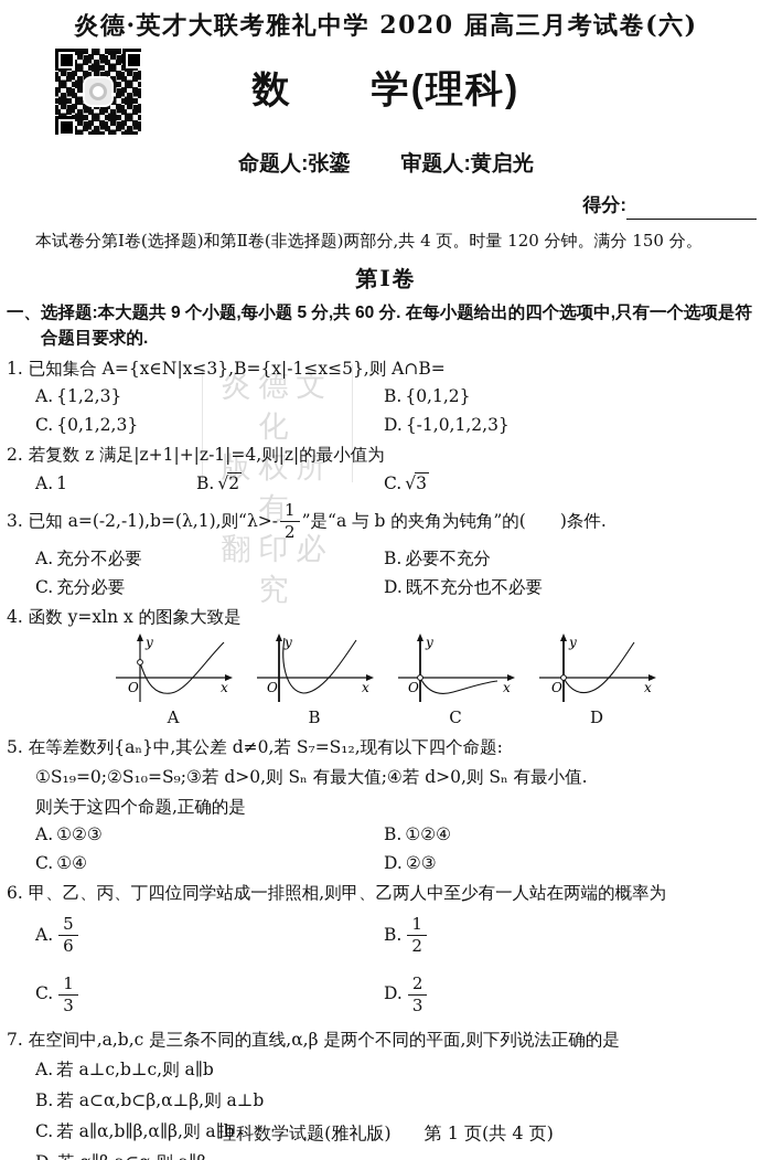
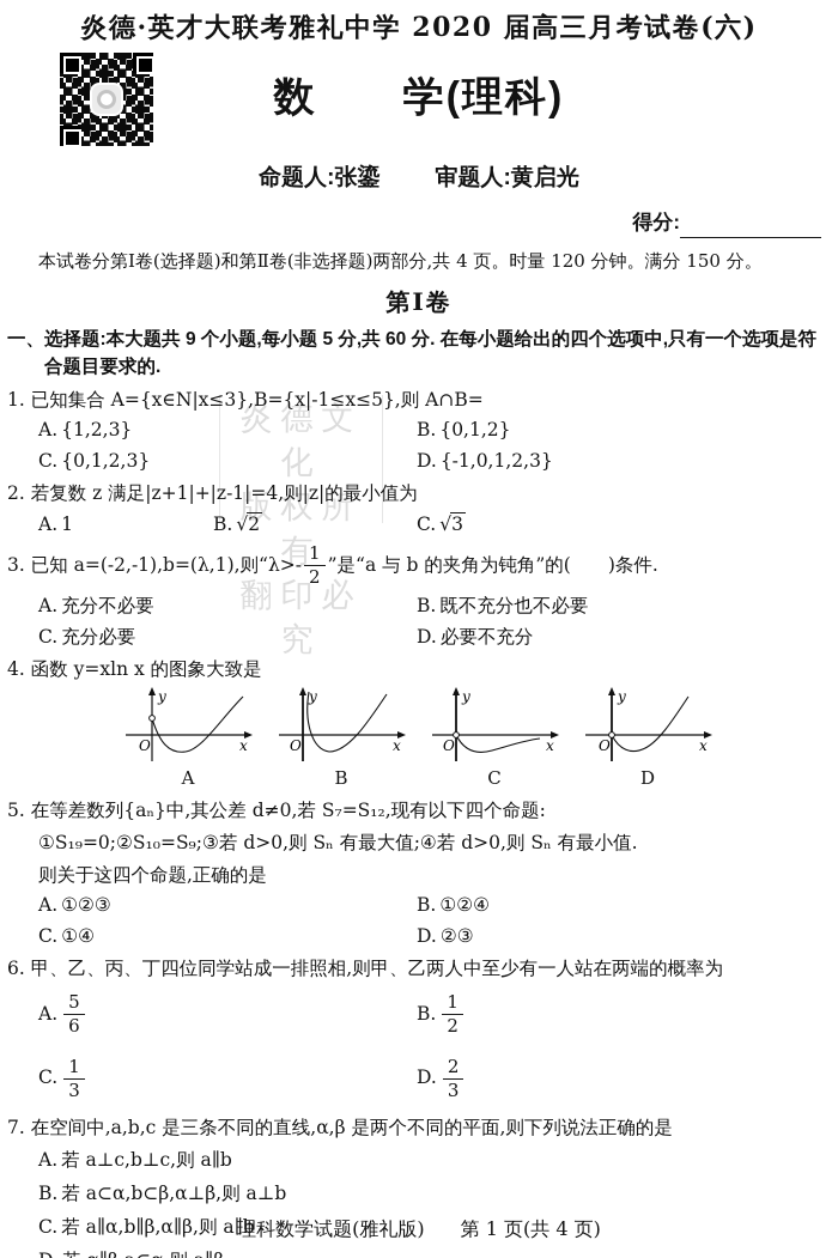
  炎德文化
  版权所有
  翻印必究
  炎德·英才大联考雅礼中学 2020 届高三月考试卷(六)
  数 学(理科)
  命题人:张鎏
  审题人:黄启光
  得分:
  本试卷分第Ⅰ卷(选择题)和第Ⅱ卷(非选择题)两部分,共 4 页。时量 120 分钟。满分 150 分。
  第Ⅰ卷
  一、选择题:本大题共 9 个小题,每小题 5 分,共 60 分. 在每小题给出的四个选项中,只有一个选项是符合题目要求的.
  1. 已知集合 A={x∈N|x≤3},B={x|-1≤x≤5},则 A∩B=
  A. {1,2,3}
  B. {0,1,2}
  C. {0,1,2,3}
  D. {-1,0,1,2,3}
  2. 若复数 z 满足|z+1|+|z-1|=4,则|z|的最小值为
  A. 1
  B. √2
  C. √3
  3. 已知 a=(-2,-1),b=(λ,1),则“λ>-
  1
  2
  ”是“a 与 b 的夹角为钝角”的( )条件.
  A. 充分不必要
- B. 必要不充分
+ B. 既不充分也不必要
  C. 充分必要
- D. 既不充分也不必要
+ D. 必要不充分
  4. 函数 y=xln x 的图象大致是
  y
  x
  O
  A
  y
  x
  O
  B
  y
  x
  O
  C
  y
  x
  O
  D
  5. 在等差数列{aₙ}中,其公差 d≠0,若 S₇=S₁₂,现有以下四个命题:
  ①S₁₉=0;②S₁₀=S₉;③若 d>0,则 Sₙ 有最大值;④若 d>0,则 Sₙ 有最小值.
  则关于这四个命题,正确的是
  A. ①②③
  B. ①②④
  C. ①④
  D. ②③
  6. 甲、乙、丙、丁四位同学站成一排照相,则甲、乙两人中至少有一人站在两端的概率为
  A.
  5
  6
  B.
  1
  2
  C.
  1
  3
  D.
  2
  3
  7. 在空间中,a,b,c 是三条不同的直线,α,β 是两个不同的平面,则下列说法正确的是
  A. 若 a⊥c,b⊥c,则 a∥b
  B. 若 a⊂α,b⊂β,α⊥β,则 a⊥b
  C. 若 a∥α,b∥β,α∥β,则 a∥b
  理科数学试题(雅礼版)
  第 1 页(共 4 页)
